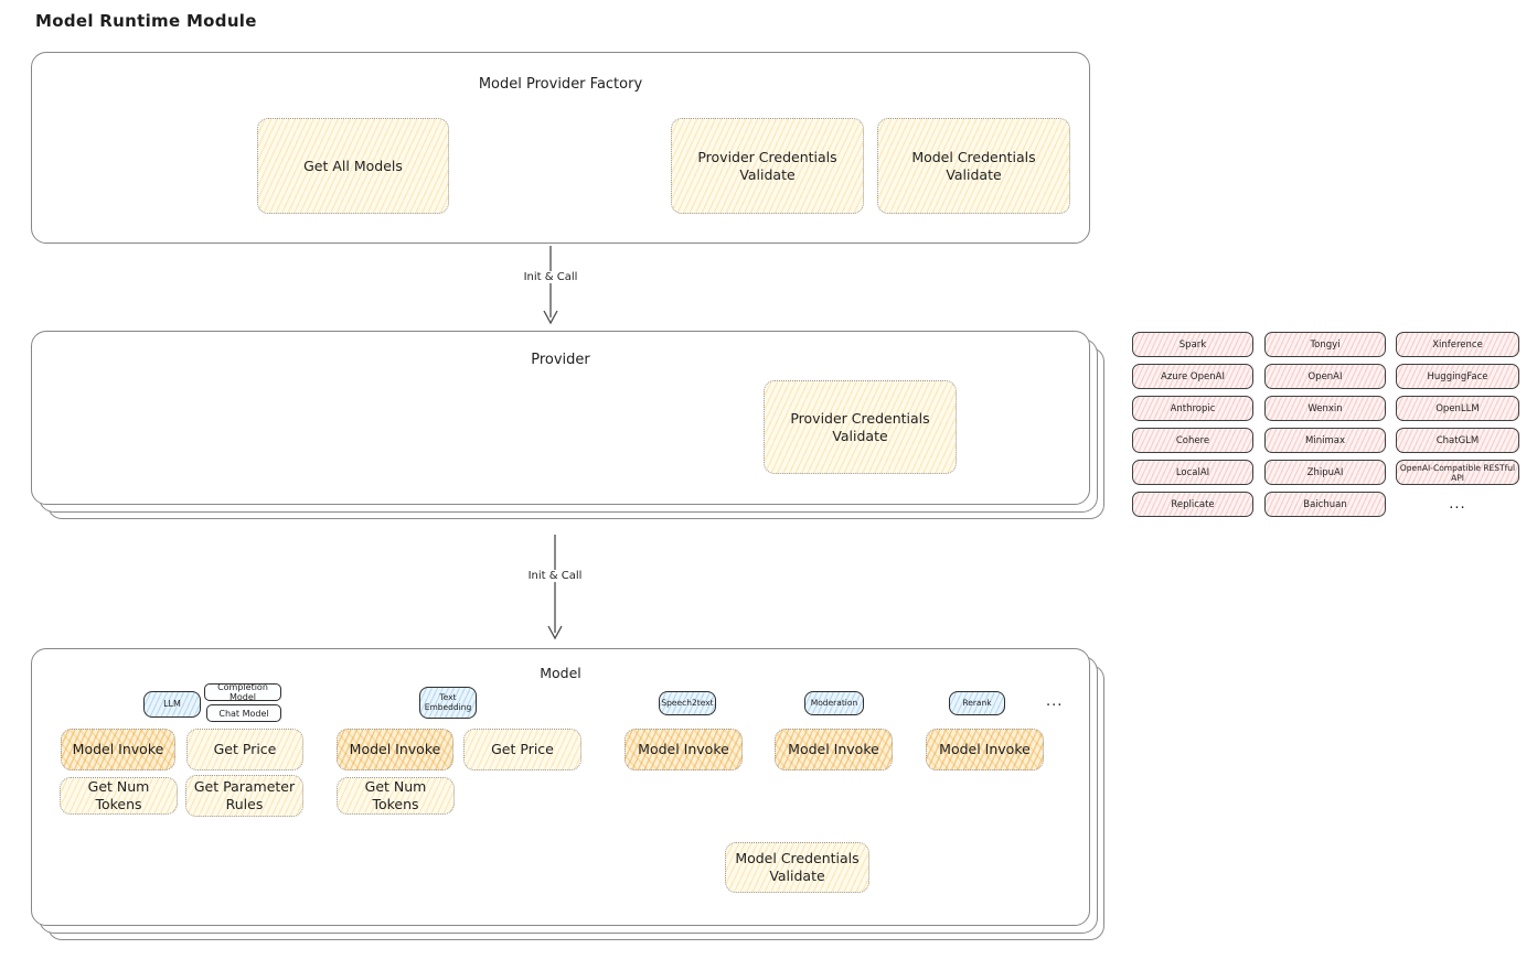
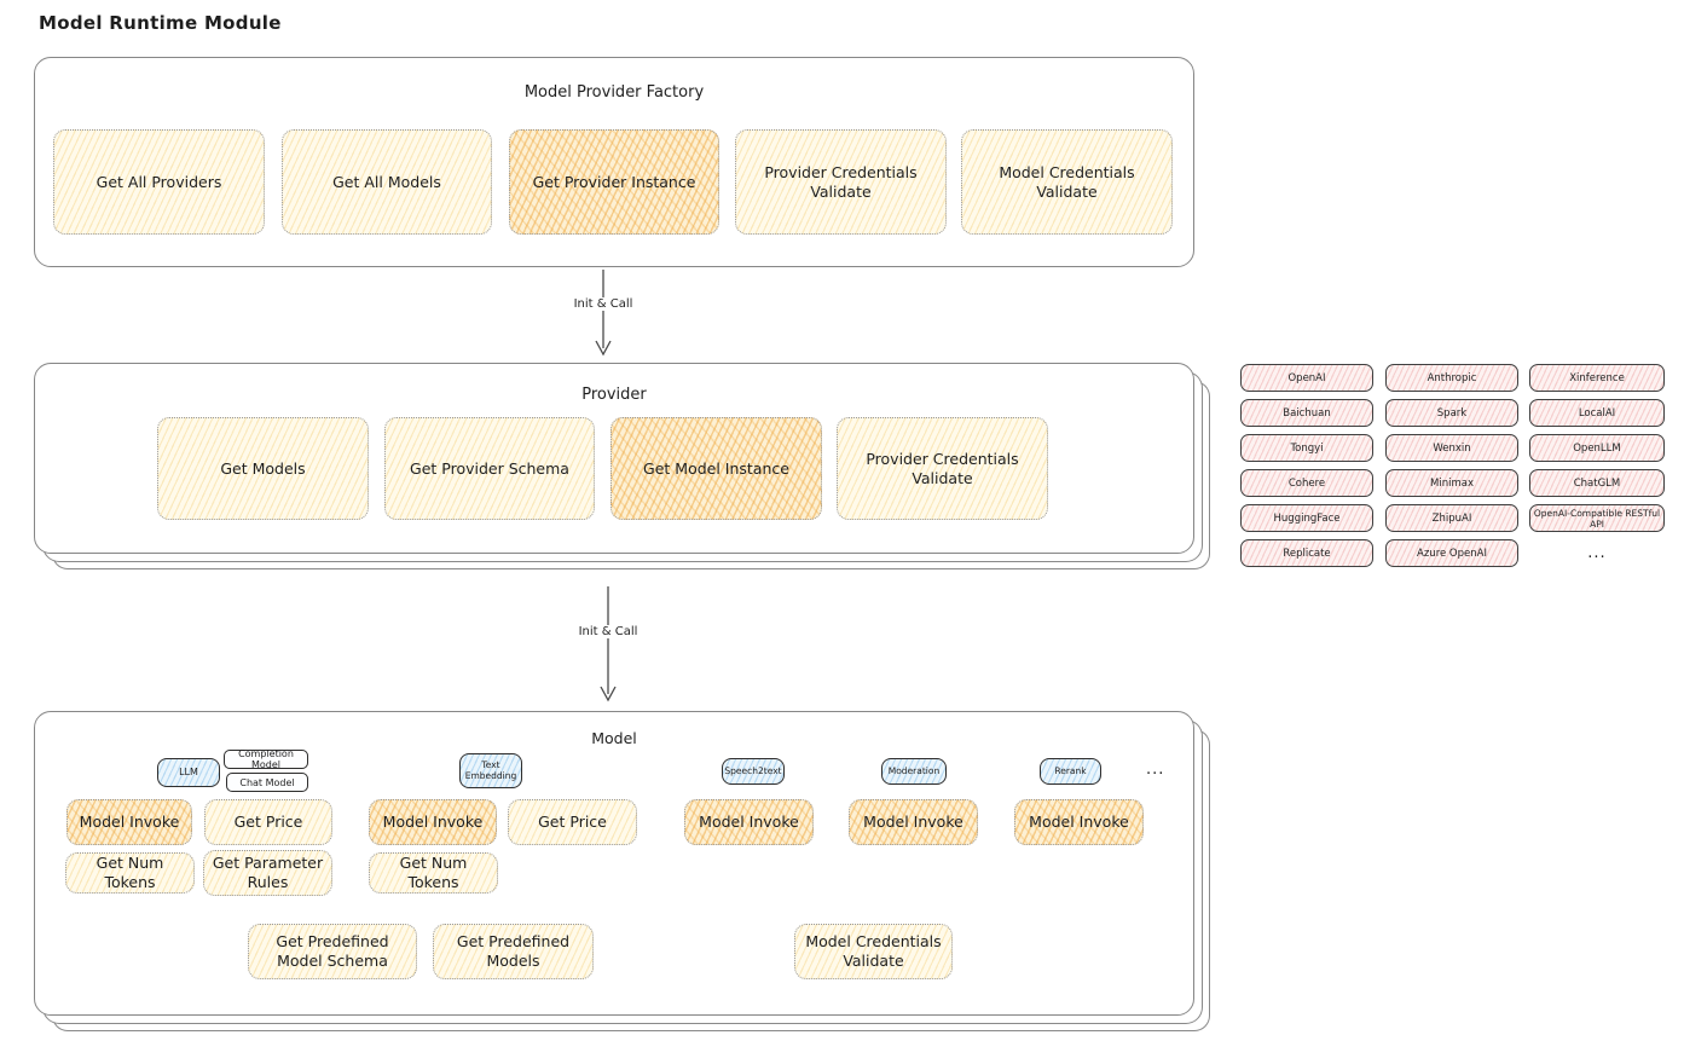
  Model Runtime Module
  Model Provider Factory
+ Get All Providers
  Get All Models
+ Get Provider Instance
  Provider Credentials Validate
  Model Credentials Validate
  Init & Call
  Provider
+ Get Models
+ Get Provider Schema
+ Get Model Instance
  Provider Credentials Validate
- Spark
+ OpenAI
- Tongyi
+ Anthropic
  Xinference
- Azure OpenAI
+ Baichuan
- OpenAI
+ Spark
- HuggingFace
+ LocalAI
- Anthropic
+ Tongyi
  Wenxin
  OpenLLM
  Cohere
  Minimax
  ChatGLM
- LocalAI
+ HuggingFace
  ZhipuAI
  OpenAI-Compatible RESTful API
  Replicate
- Baichuan
+ Azure OpenAI
  ...
  Init & Call
  Model
  LLM
  Completion Model
  Chat Model
  Text Embedding
  Speech2text
  Moderation
  Rerank
  ...
  Model Invoke
  Get Price
  Model Invoke
  Get Price
  Model Invoke
  Model Invoke
  Model Invoke
  Get Num Tokens
  Get Parameter Rules
  Get Num Tokens
+ Get Predefined Model Schema
+ Get Predefined Models
  Model Credentials Validate
